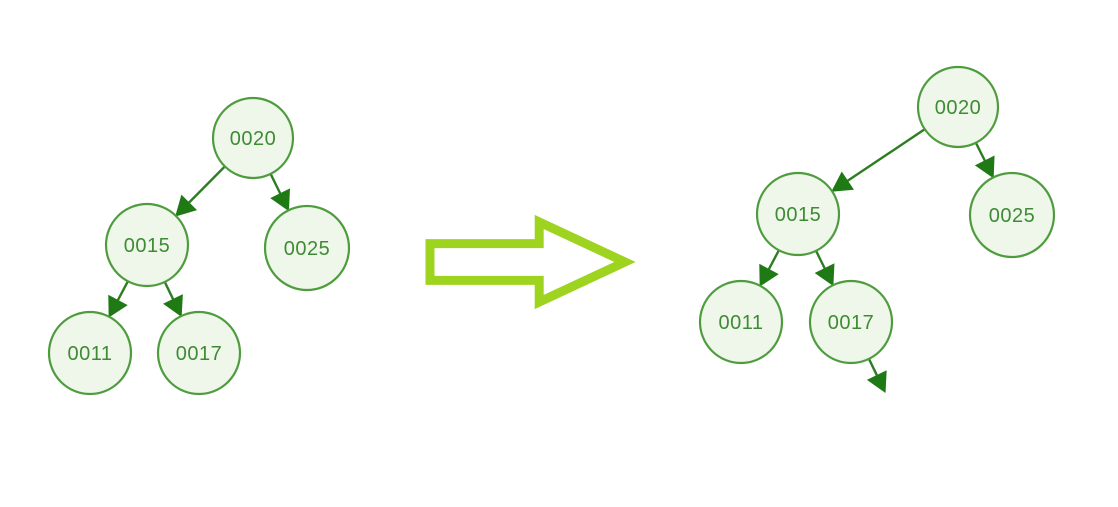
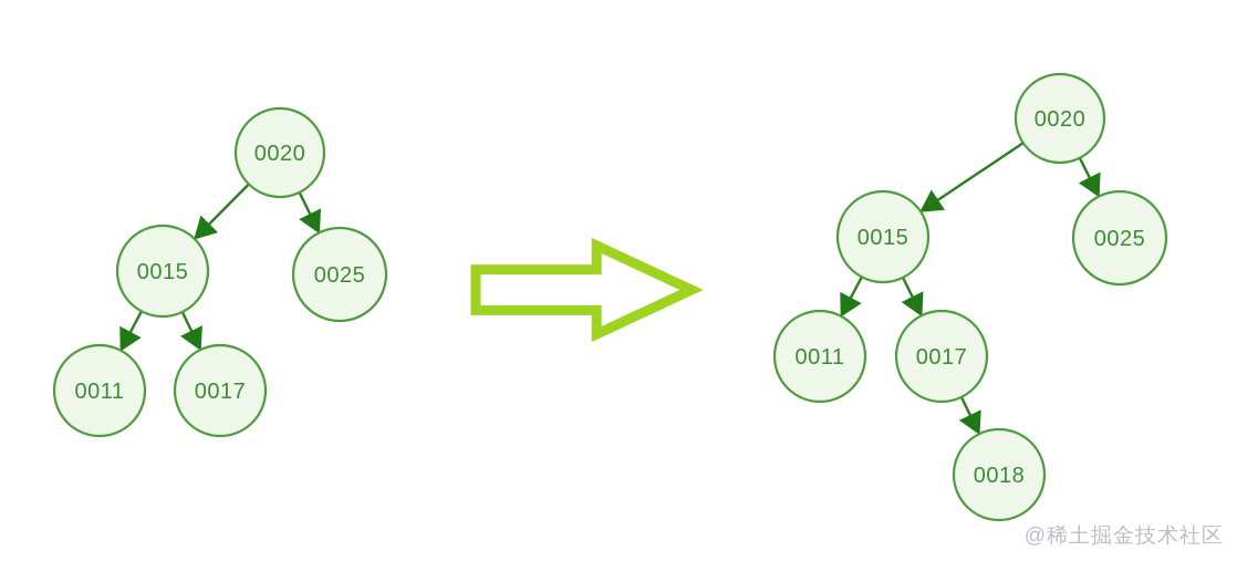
  0020
  0015
  0025
  0011
  0017
  0020
  0015
  0025
  0011
  0017
+ 0018
+ @稀土掘金技术社区
